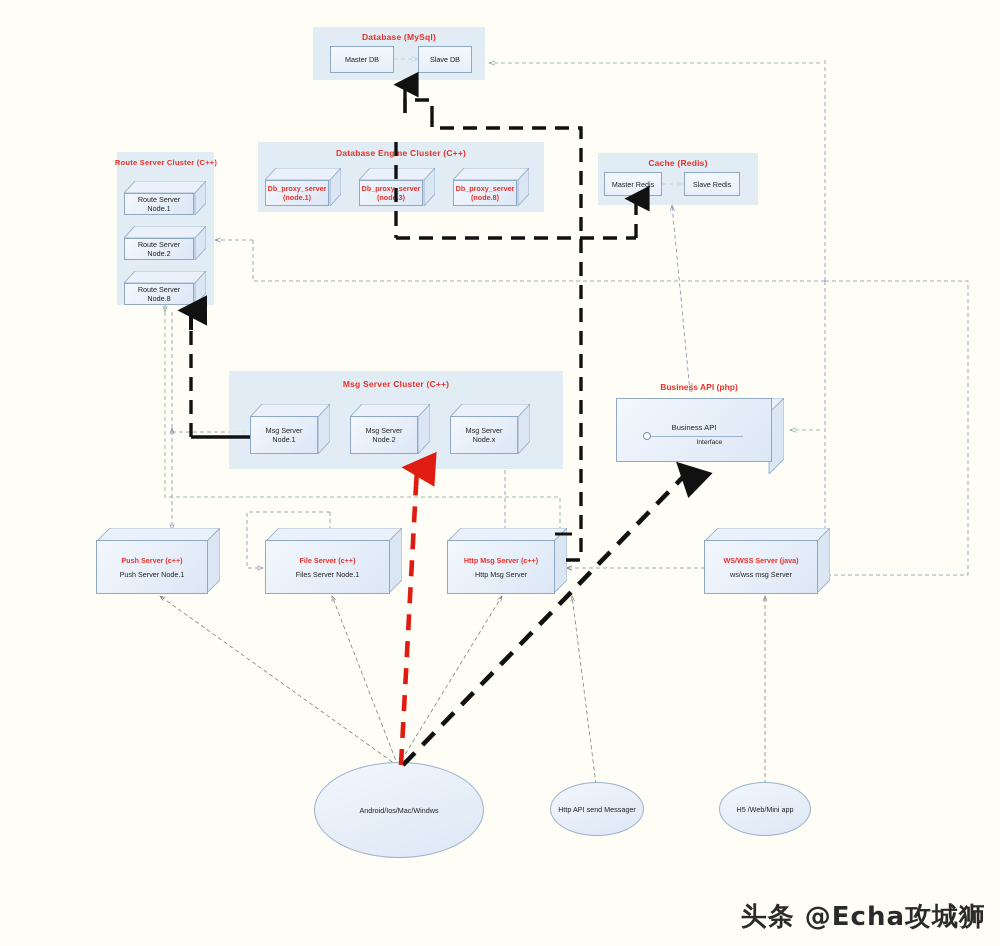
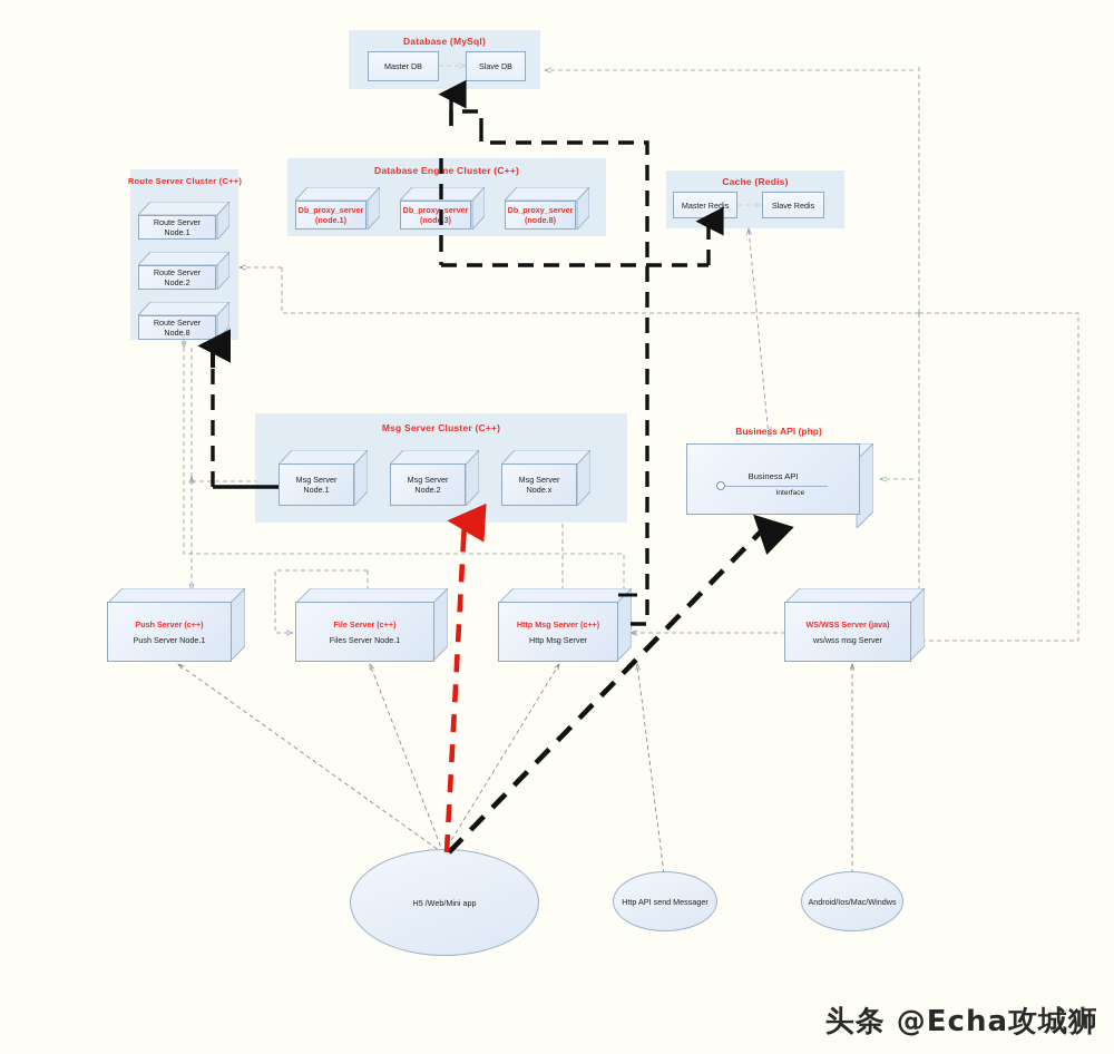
  Database (MySql)
  Route Server Cluster (C++)
  Database Engne Cluster (C++)
  Cache (Redis)
  Msg Server Cluster (C++)
  Master DB
  Slave DB
  Master Redis
  Slave Redis
  Route Server Node.1
  Route Server Node.2
  Route Server Node.8
  Db_proxy_server
  (node.1)
  Db_proxyserver
  (nod3)
  Db_proxy_server
  (node.8)
  Msg Server Node.1
  Msg Server Node.2
  Msg Server Node.x
  Business API (php)
  Business API
  Push Server (c++)
  Push Server Node.1
  File Server (c++)
  Files Server Node.1
  Http Msg Server (c++)
  Http Msg Server
  WS/WSS Server (java)
  ws/wss msg Server
- Android/Ios/Mac/Windws
+ H5 /Web/Mini app
  Http API send Messager
- H5 /Web/Mini app
+ Android/Ios/Mac/Windws
  头条 @Echa攻城狮
